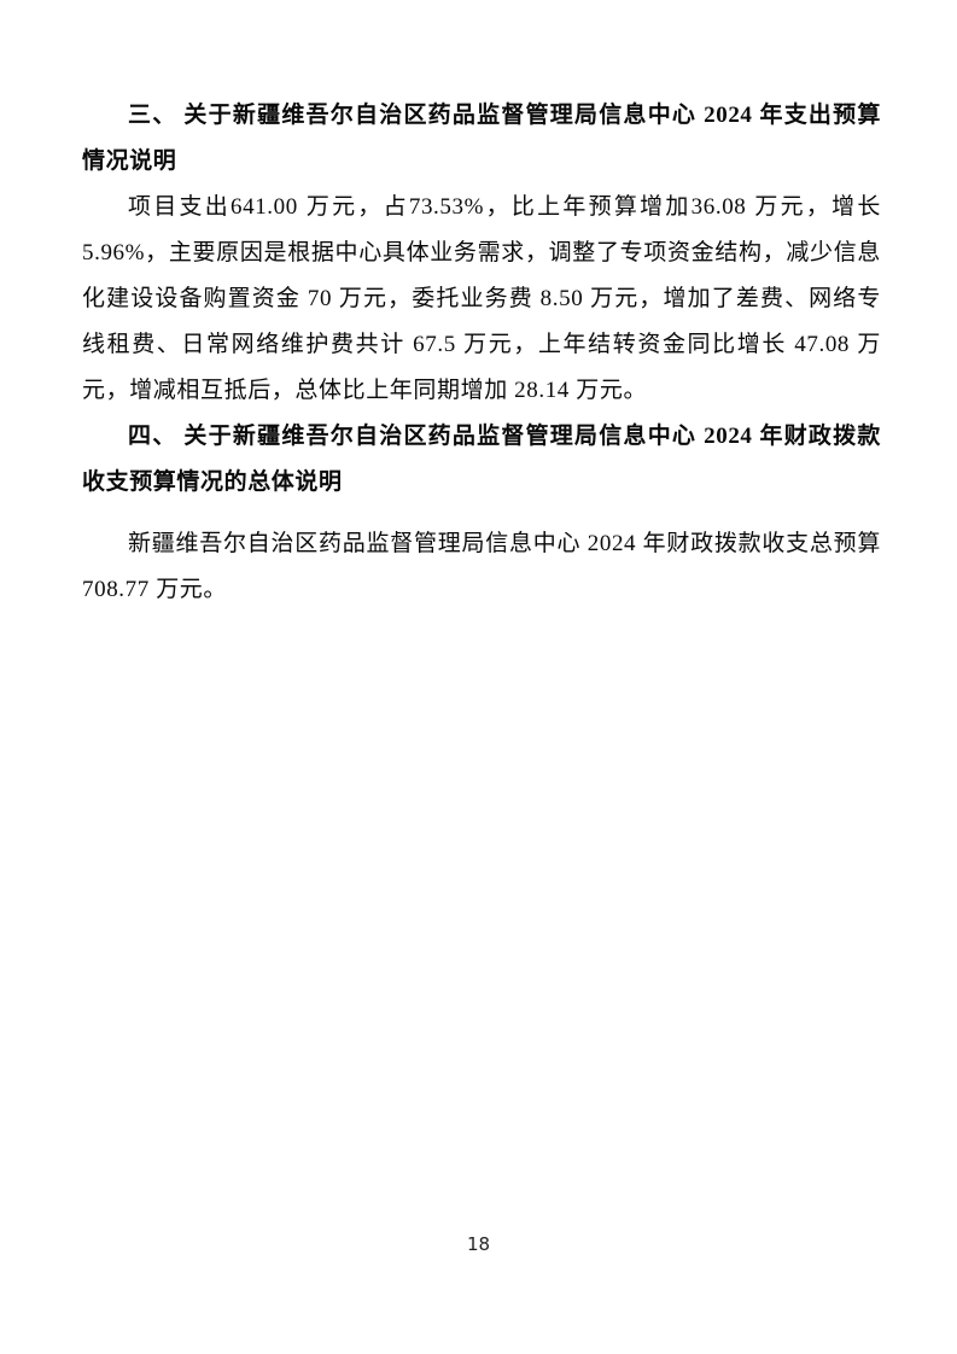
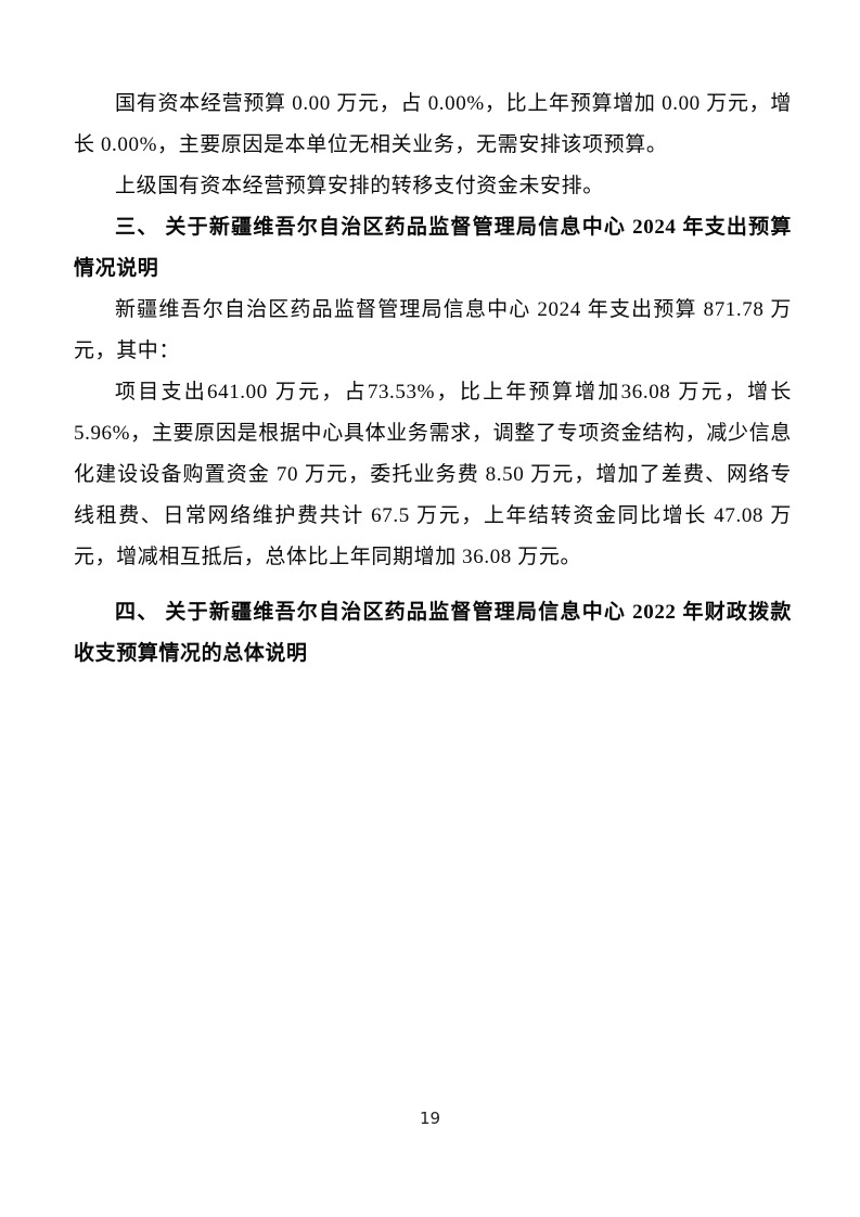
+ 国有资本经营预算 0.00 万元，占 0.00%，比上年预算增加 0.00 万元，增长 0.00%，主要原因是本单位无相关业务，无需安排该项预算。
+ 上级国有资本经营预算安排的转移支付资金未安排。
  三、 关于新疆维吾尔自治区药品监督管理局信息中心 2024 年支出预算情况说明
+ 新疆维吾尔自治区药品监督管理局信息中心 2024 年支出预算 871.78 万元，其中：
- 项目支出641.00 万元，占73.53%，比上年预算增加36.08 万元，增长5.96%，主要原因是根据中心具体业务需求，调整了专项资金结构，减少信息化建设设备购置资金 70 万元，委托业务费 8.50 万元，增加了差费、网络专线租费、日常网络维护费共计 67.5 万元，上年结转资金同比增长 47.08 万元，增减相互抵后，总体比上年同期增加 28.14 万元。
+ 项目支出641.00 万元，占73.53%，比上年预算增加36.08 万元，增长5.96%，主要原因是根据中心具体业务需求，调整了专项资金结构，减少信息化建设设备购置资金 70 万元，委托业务费 8.50 万元，增加了差费、网络专线租费、日常网络维护费共计 67.5 万元，上年结转资金同比增长 47.08 万元，增减相互抵后，总体比上年同期增加 36.08 万元。
- 四、 关于新疆维吾尔自治区药品监督管理局信息中心 2024 年财政拨款收支预算情况的总体说明
+ 四、 关于新疆维吾尔自治区药品监督管理局信息中心 2022 年财政拨款收支预算情况的总体说明
- 新疆维吾尔自治区药品监督管理局信息中心 2024 年财政拨款收支总预算 708.77 万元。
- 18
+ 19
